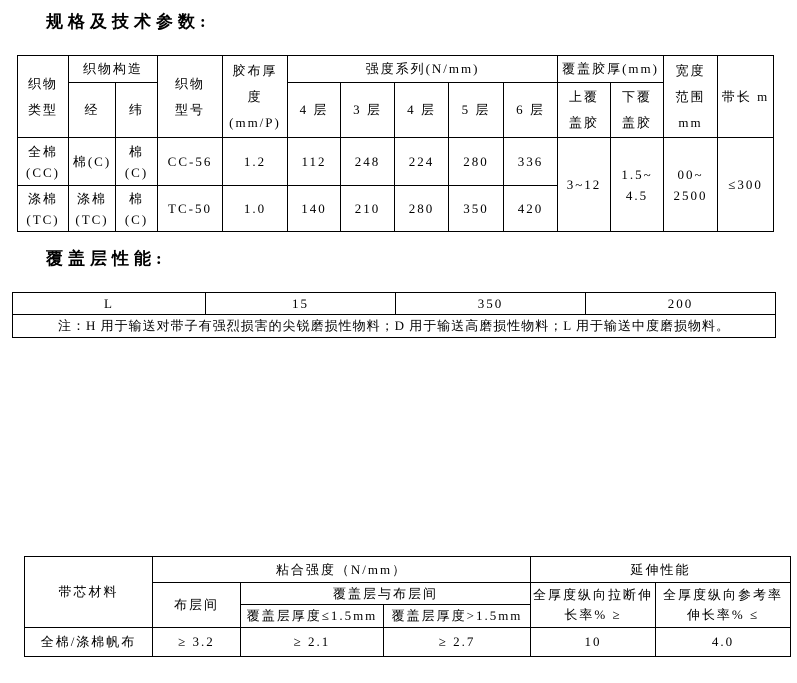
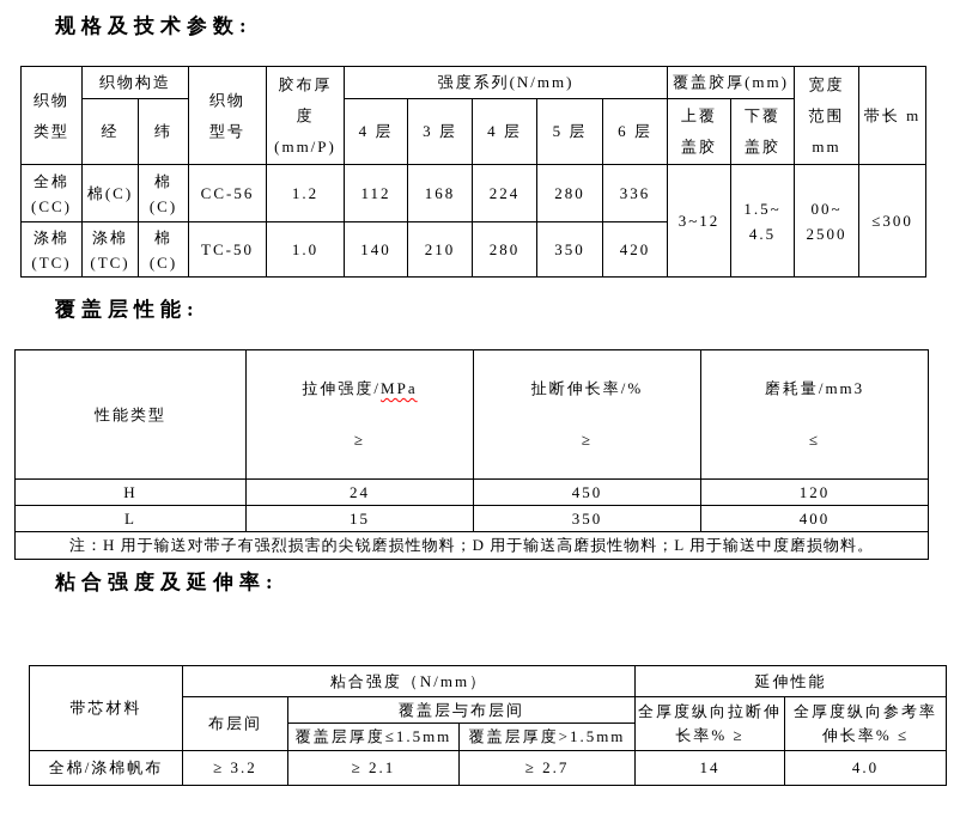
  规格及技术参数:
  织物 类型	织物构造	织物 型号	胶布厚 度 (mm/P)	强度系列(N/mm)	覆盖胶厚(mm)	宽度 范围 mm	带长 m
  经	纬	4 层	3 层	4 层	5 层	6 层	上覆 盖胶	下覆 盖胶
- 全棉 (CC)	棉(C)	棉 (C)	CC-56	1.2	112	248	224	280	336	3~12	1.5~ 4.5	00~ 2500	≤300
+ 全棉 (CC)	棉(C)	棉 (C)	CC-56	1.2	112	168	224	280	336	3~12	1.5~ 4.5	00~ 2500	≤300
  涤棉 (TC)	涤棉 (TC)	棉 (C)	TC-50	1.0	140	210	280	350	420
  覆盖层性能:
+ 性能类型	拉伸强度/MPa ≥	扯断伸长率/% ≥	磨耗量/mm3 ≤
+ H	24	450	120
- L	15	350	200
+ L	15	350	400
  注：H 用于输送对带子有强烈损害的尖锐磨损性物料；D 用于输送高磨损性物料；L 用于输送中度磨损物料。
+ 粘合强度及延伸率:
  带芯材料	粘合强度（N/mm）	延伸性能
  布层间	覆盖层与布层间	全厚度纵向拉断伸 长率% ≥	全厚度纵向参考率 伸长率% ≤
  覆盖层厚度≤1.5mm	覆盖层厚度>1.5mm
- 全棉/涤棉帆布	≥ 3.2	≥ 2.1	≥ 2.7	10	4.0
+ 全棉/涤棉帆布	≥ 3.2	≥ 2.1	≥ 2.7	14	4.0
